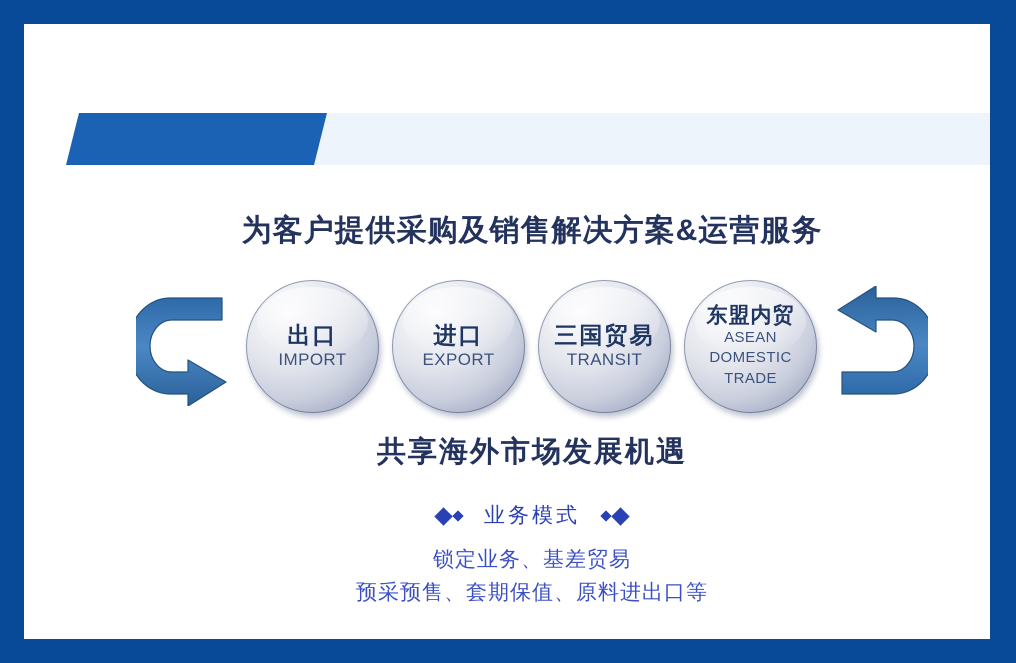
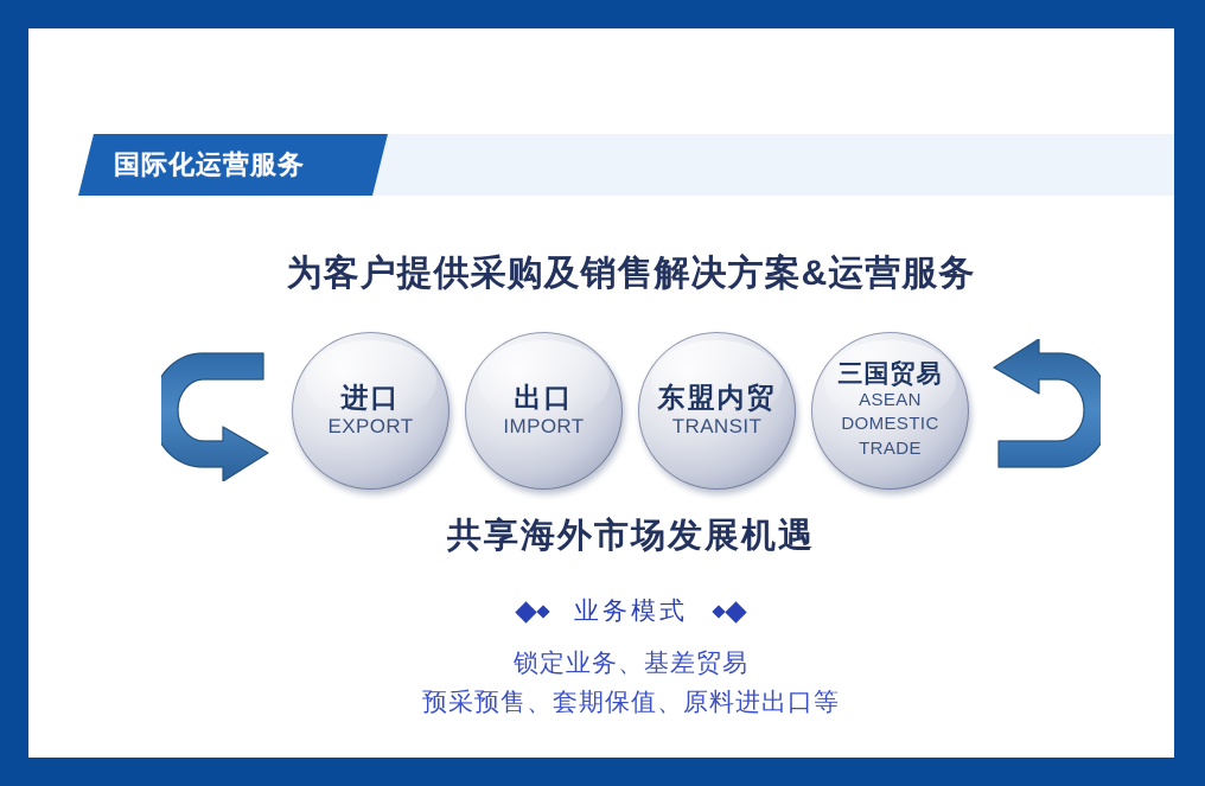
+ 国际化运营服务
  为客户提供采购及销售解决方案&运营服务
- 出口
+ 进口
- IMPORT
+ EXPORT
- 进口
+ 出口
- EXPORT
+ IMPORT
- 三国贸易
+ 东盟内贸
  TRANSIT
- 东盟内贸
+ 三国贸易
  ASEAN
  DOMESTIC
  TRADE
  共享海外市场发展机遇
  业务模式
  锁定业务、基差贸易
  预采预售、套期保值、原料进出口等
